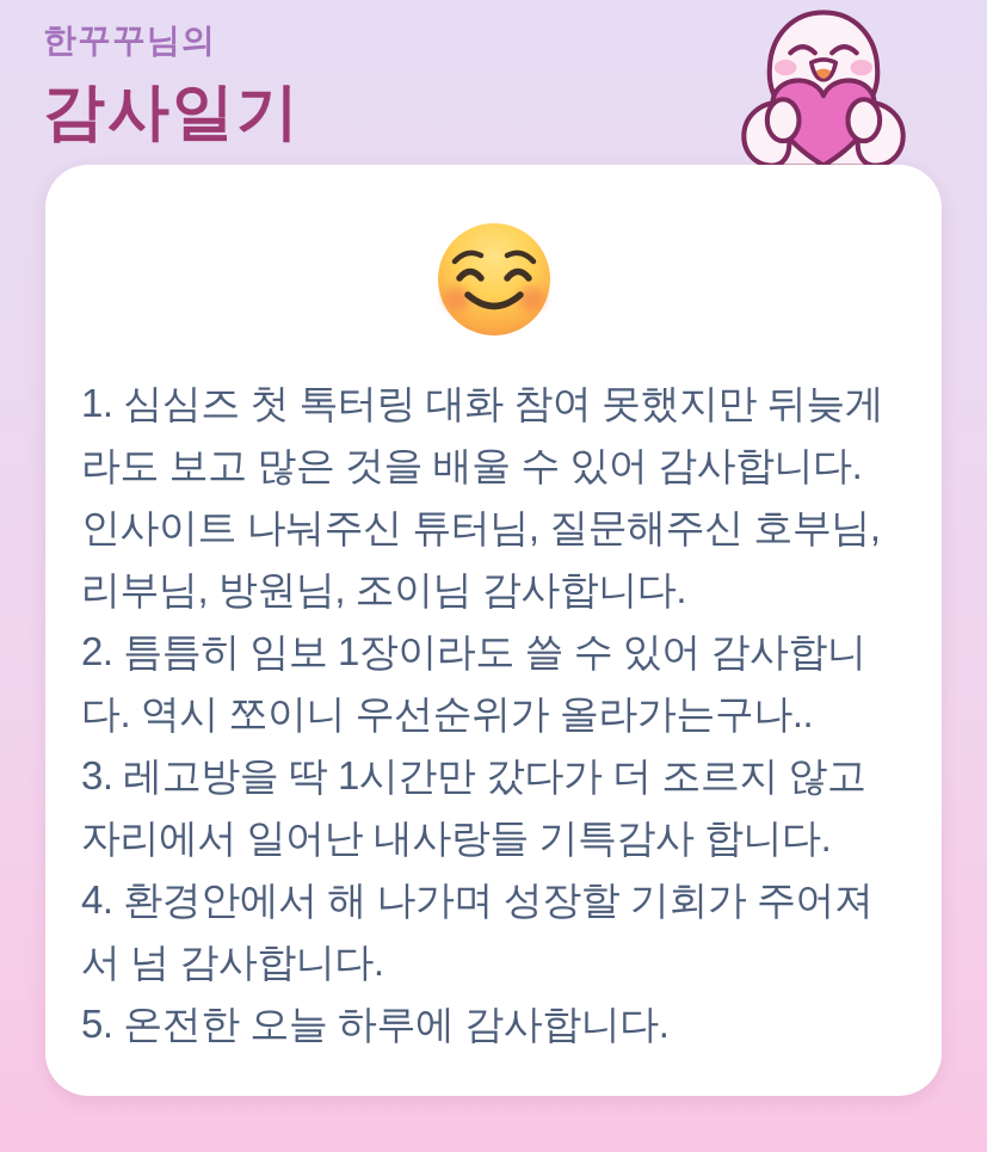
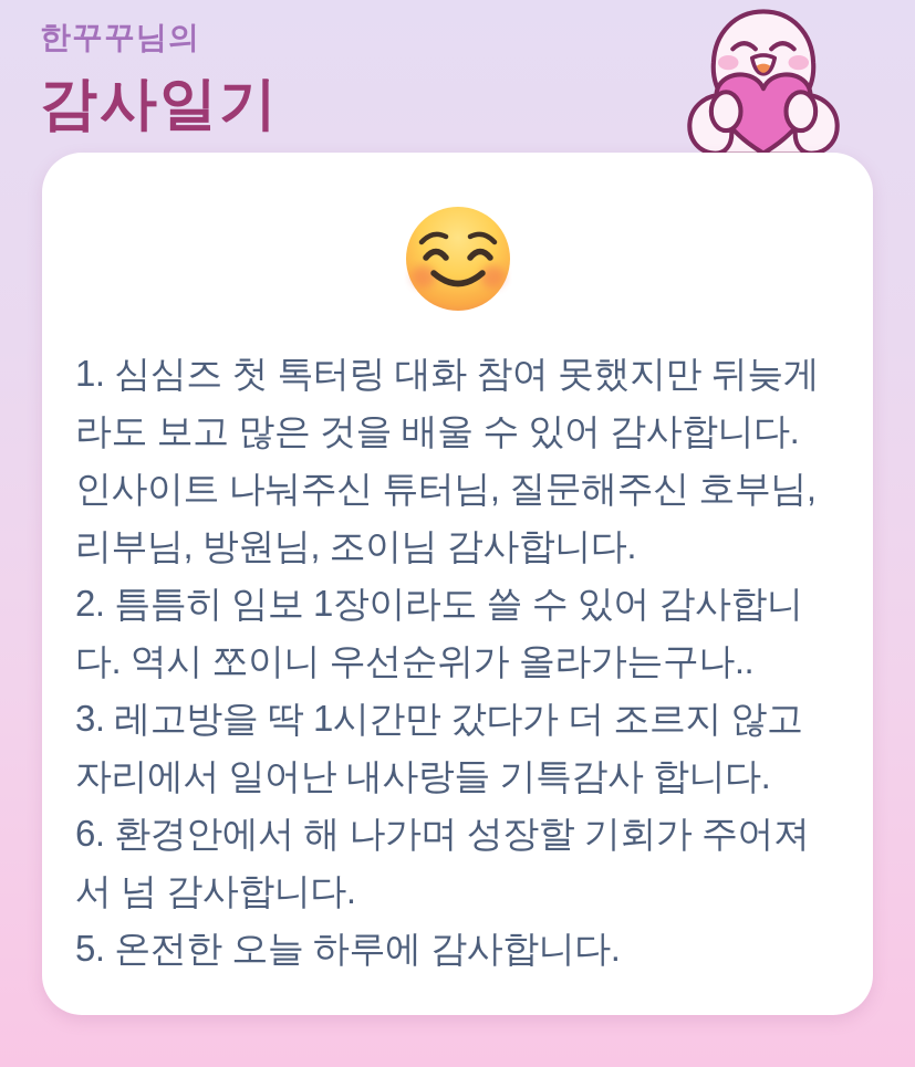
  한꾸꾸님의
  감사일기
  1. 심심즈 첫 톡터링 대화 참여 못했지만 뒤늦게라도 보고 많은 것을 배울 수 있어 감사합니다. 인사이트 나눠주신 튜터님, 질문해주신 호부님, 리부님, 방원님, 조이님 감사합니다.
  2. 틈틈히 임보 1장이라도 쓸 수 있어 감사합니다. 역시 쪼이니 우선순위가 올라가는구나..
  3. 레고방을 딱 1시간만 갔다가 더 조르지 않고 자리에서 일어난 내사랑들 기특감사 합니다.
- 4. 환경안에서 해 나가며 성장할 기회가 주어져서 넘 감사합니다.
+ 6. 환경안에서 해 나가며 성장할 기회가 주어져서 넘 감사합니다.
  5. 온전한 오늘 하루에 감사합니다.
